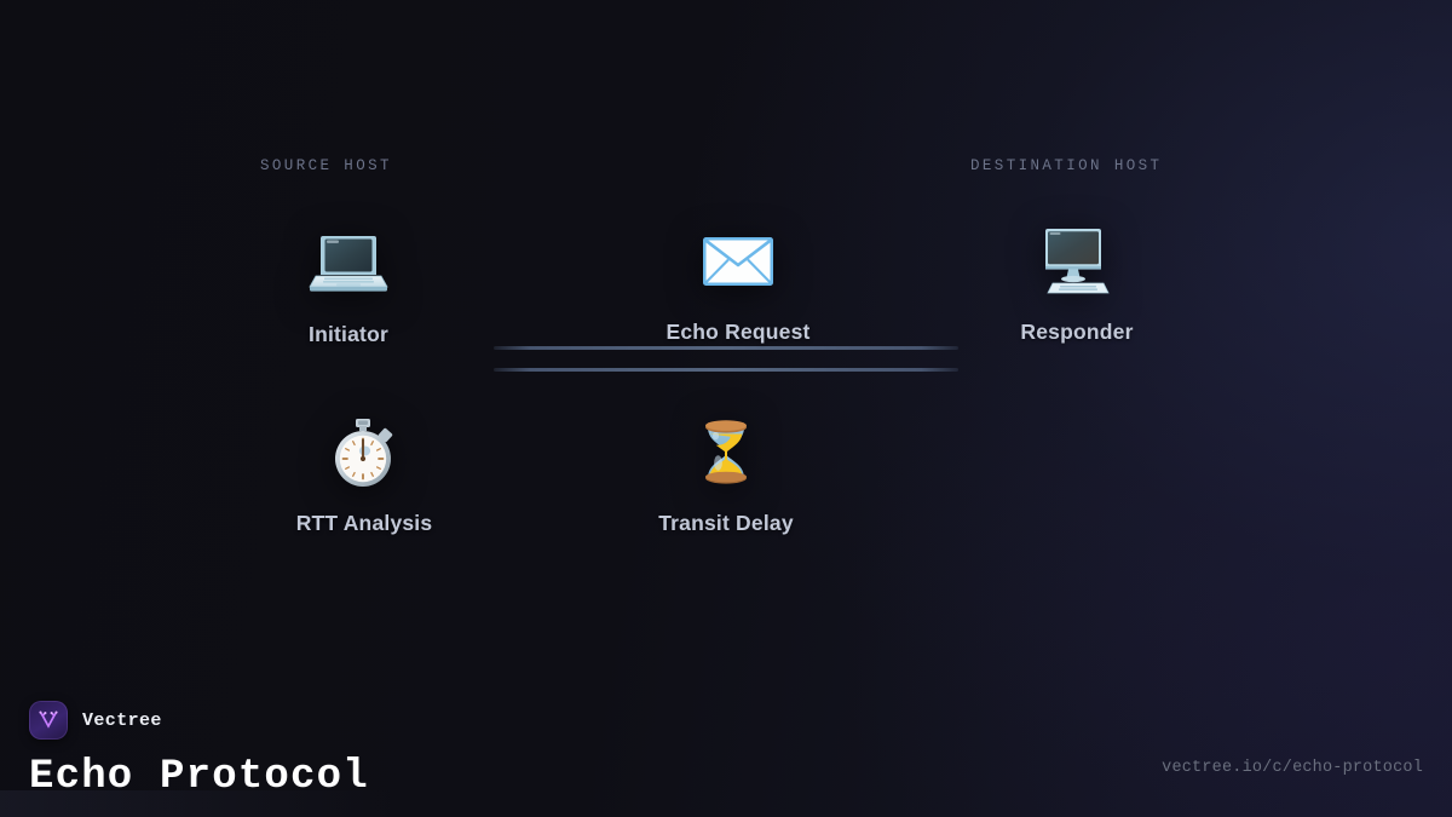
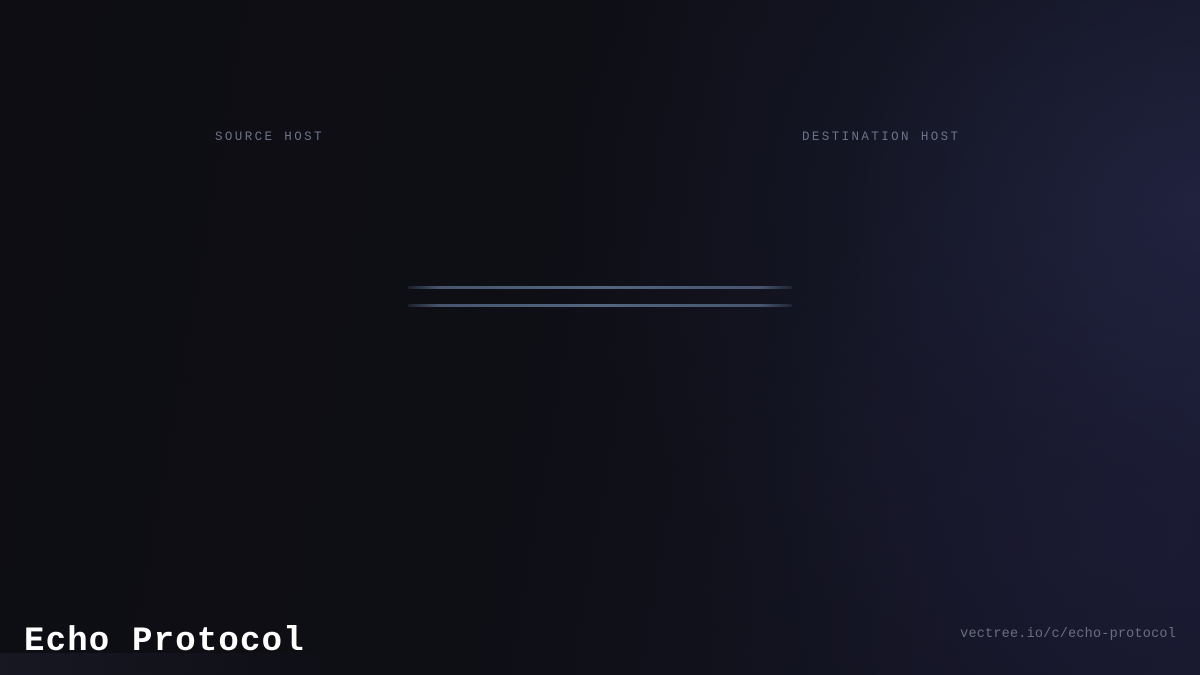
  SOURCE HOST
  DESTINATION HOST
- Initiator
- Echo Request
- Responder
- RTT Analysis
- Transit Delay
- Vectree
  Echo Protocol
  vectree.io/c/echo-protocol
